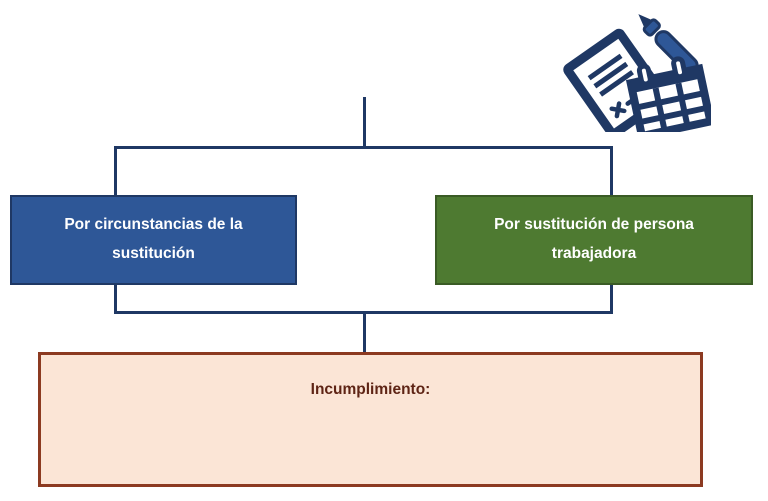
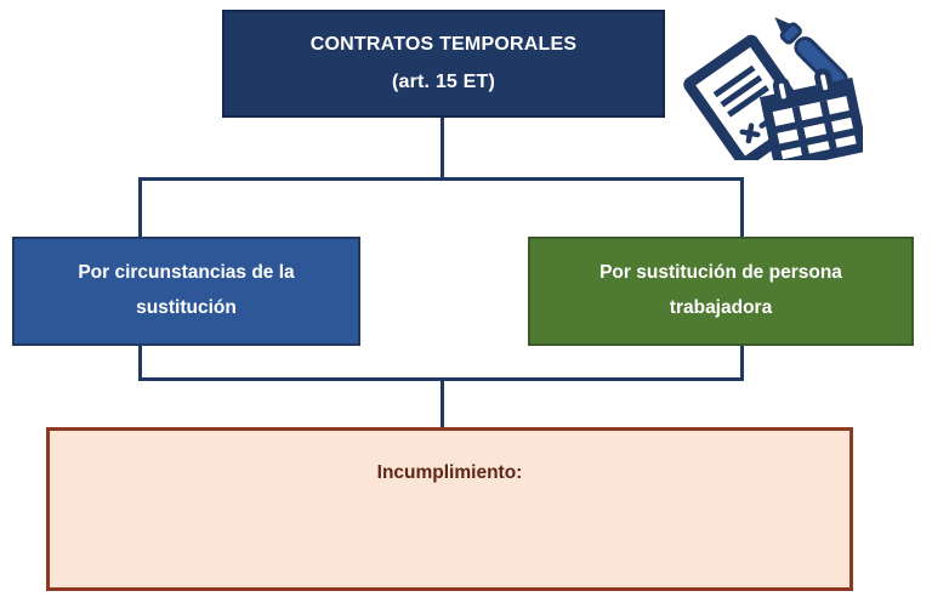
+ CONTRATOS TEMPORALES
+ (art. 15 ET)
  Por circunstancias de la sustitución
  Por sustitución de persona trabajadora
  Incumplimiento:
